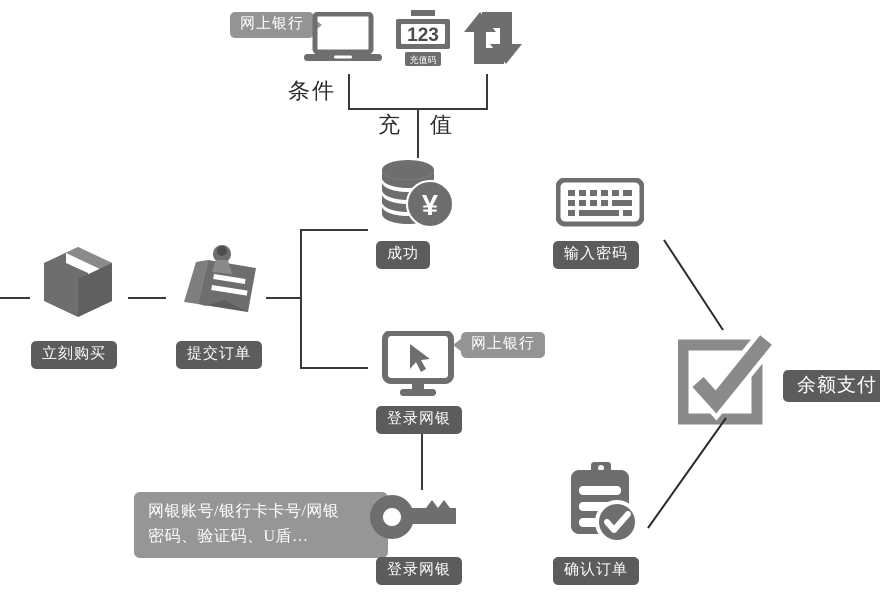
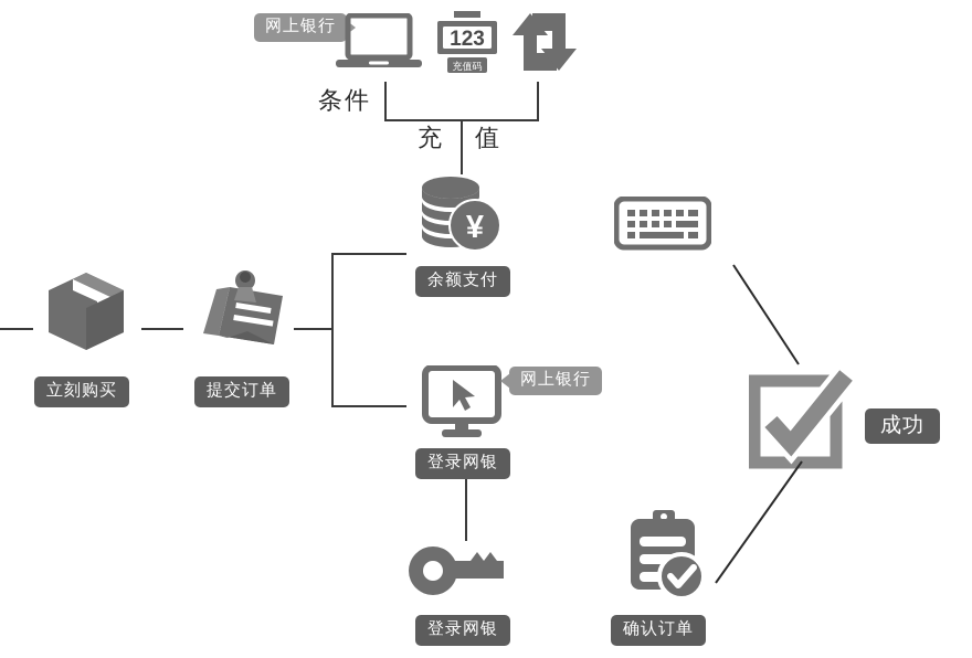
  网上银行
  123
  充值码
  条件
  充
  值
  立刻购买
  提交订单
  ¥
- 成功
+ 余额支付
- 输入密码
  网上银行
  登录网银
- 网银账号/银行卡卡号/网银
- 密码、验证码、U盾…
  登录网银
  确认订单
- 余额支付
+ 成功
